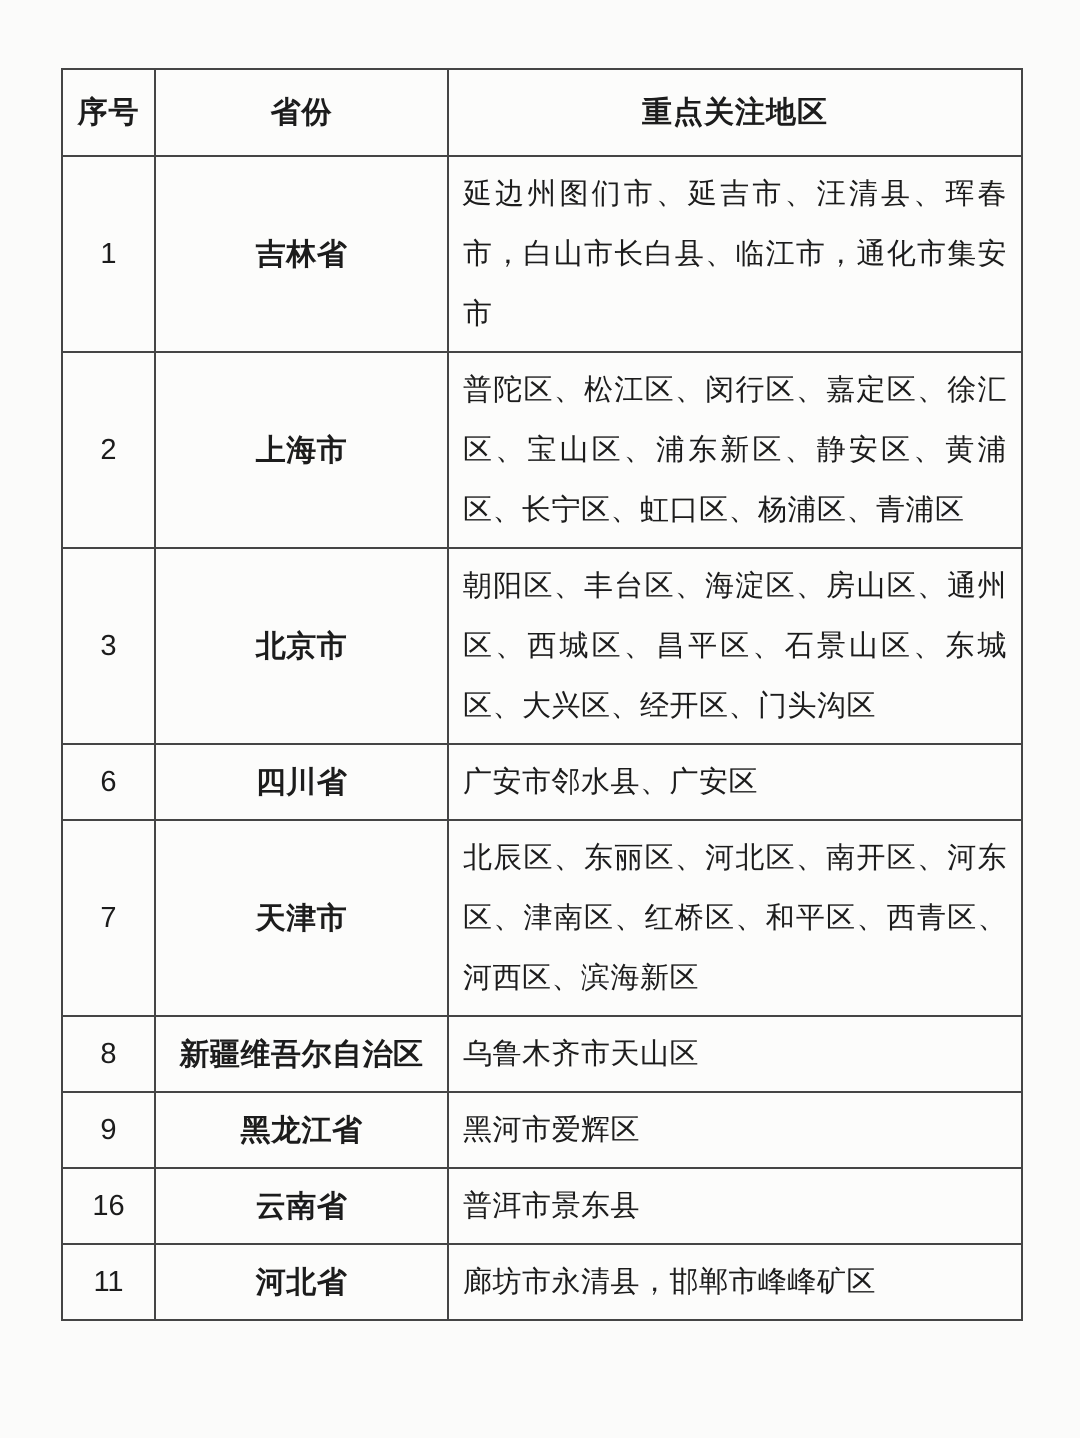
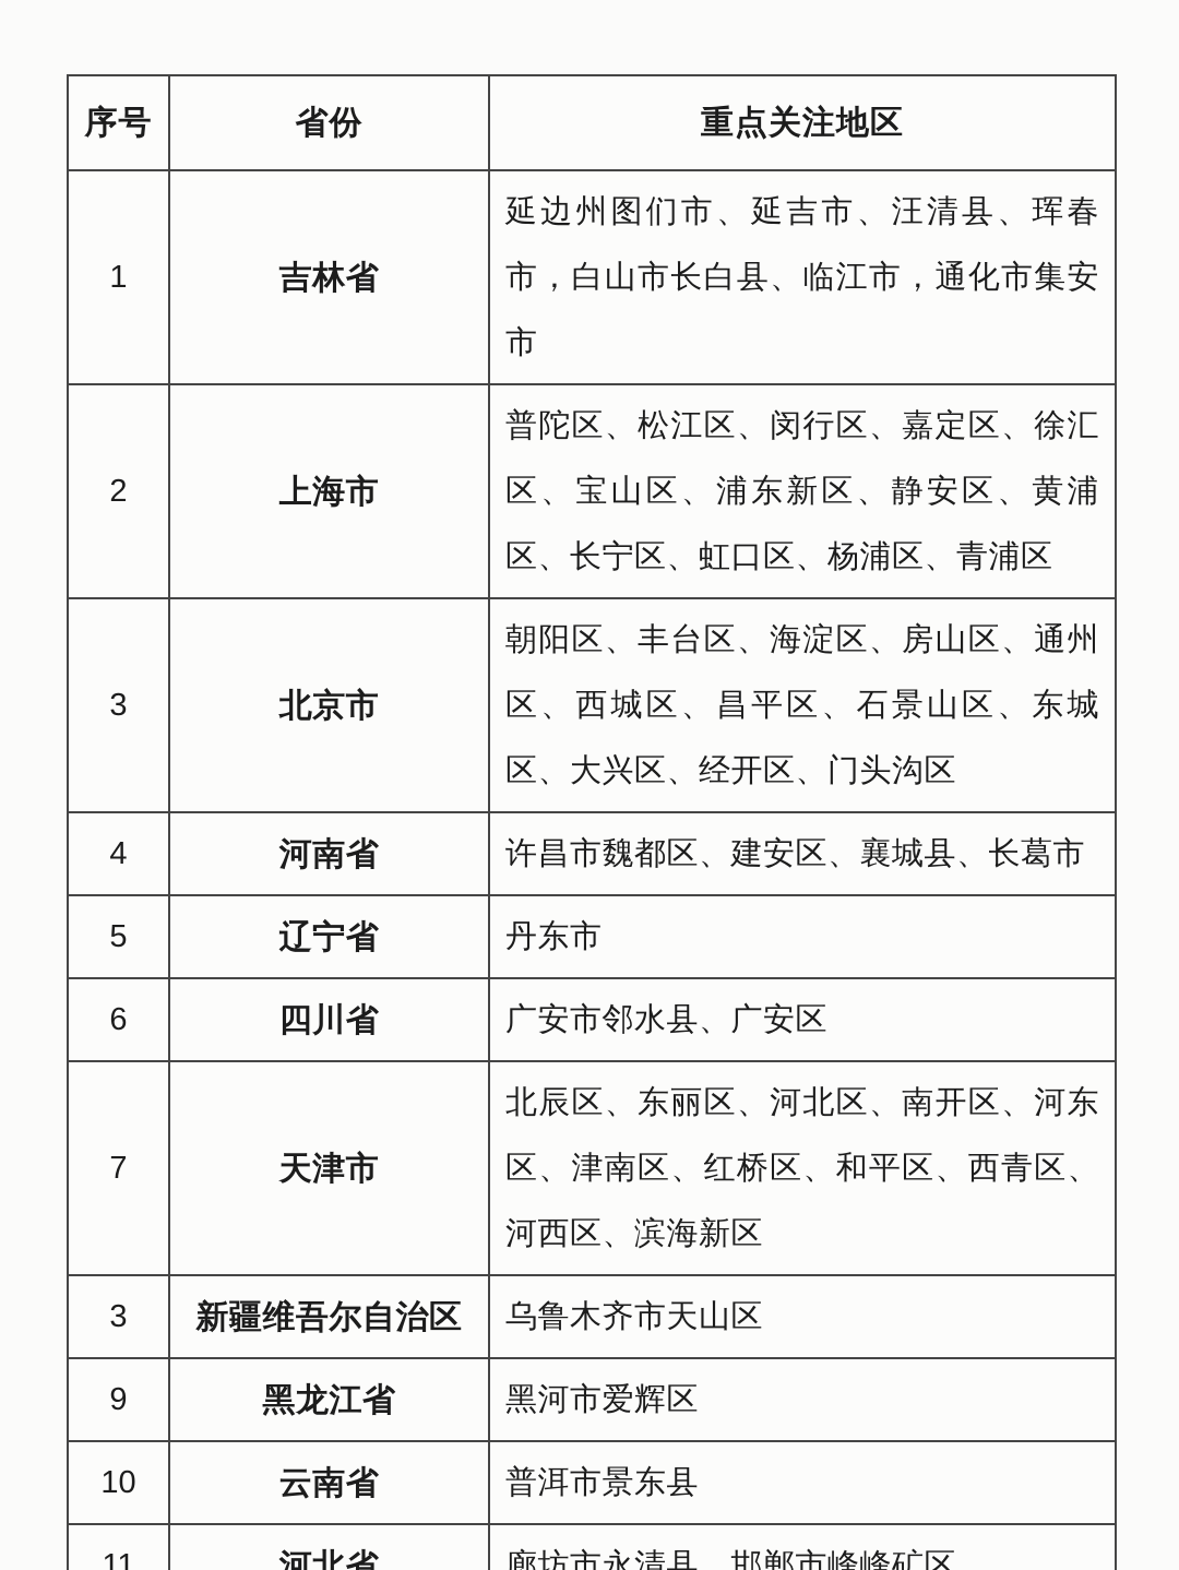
  序号	省份	重点关注地区
  1	吉林省	延边州图们市、延吉市、汪清县、珲春市，白山市长白县、临江市，通化市集安市
  2	上海市	普陀区、松江区、闵行区、嘉定区、徐汇区、宝山区、浦东新区、静安区、黄浦区、长宁区、虹口区、杨浦区、青浦区
  3	北京市	朝阳区、丰台区、海淀区、房山区、通州区、西城区、昌平区、石景山区、东城区、大兴区、经开区、门头沟区
+ 4	河南省	许昌市魏都区、建安区、襄城县、长葛市
+ 5	辽宁省	丹东市
  6	四川省	广安市邻水县、广安区
  7	天津市	北辰区、东丽区、河北区、南开区、河东区、津南区、红桥区、和平区、西青区、河西区、滨海新区
- 8	新疆维吾尔自治区	乌鲁木齐市天山区
+ 3	新疆维吾尔自治区	乌鲁木齐市天山区
  9	黑龙江省	黑河市爱辉区
- 16	云南省	普洱市景东县
+ 10	云南省	普洱市景东县
  11	河北省	廊坊市永清县，邯郸市峰峰矿区
